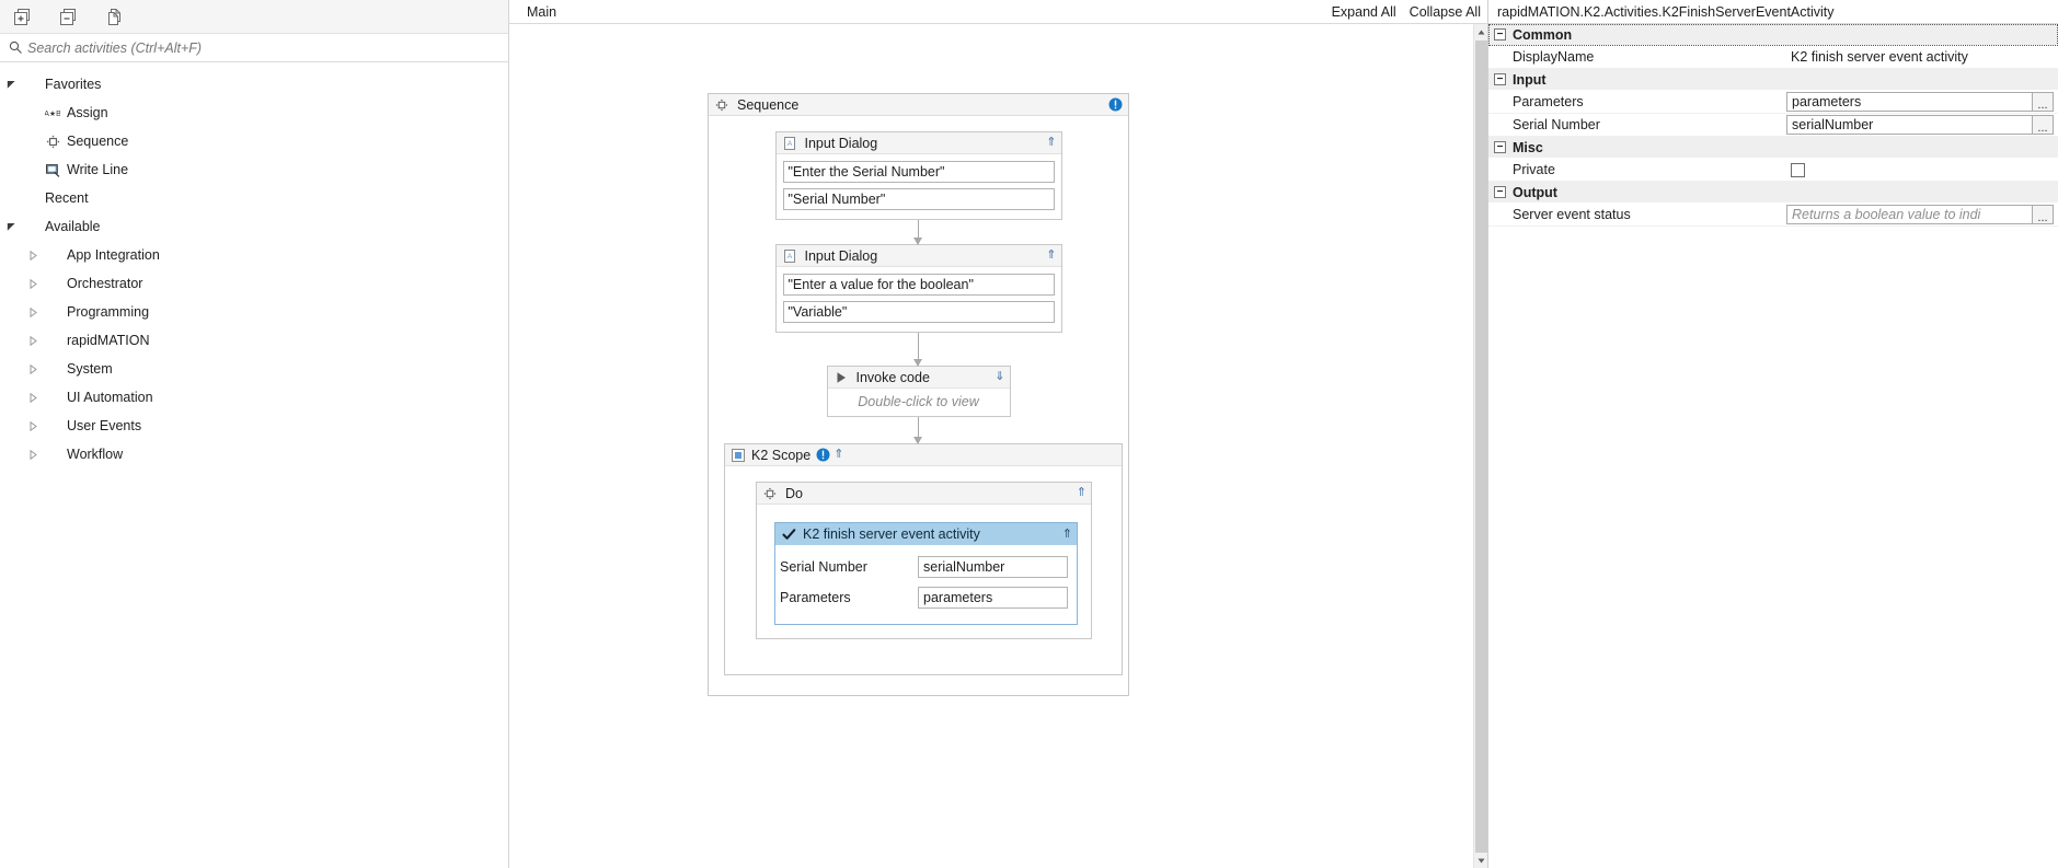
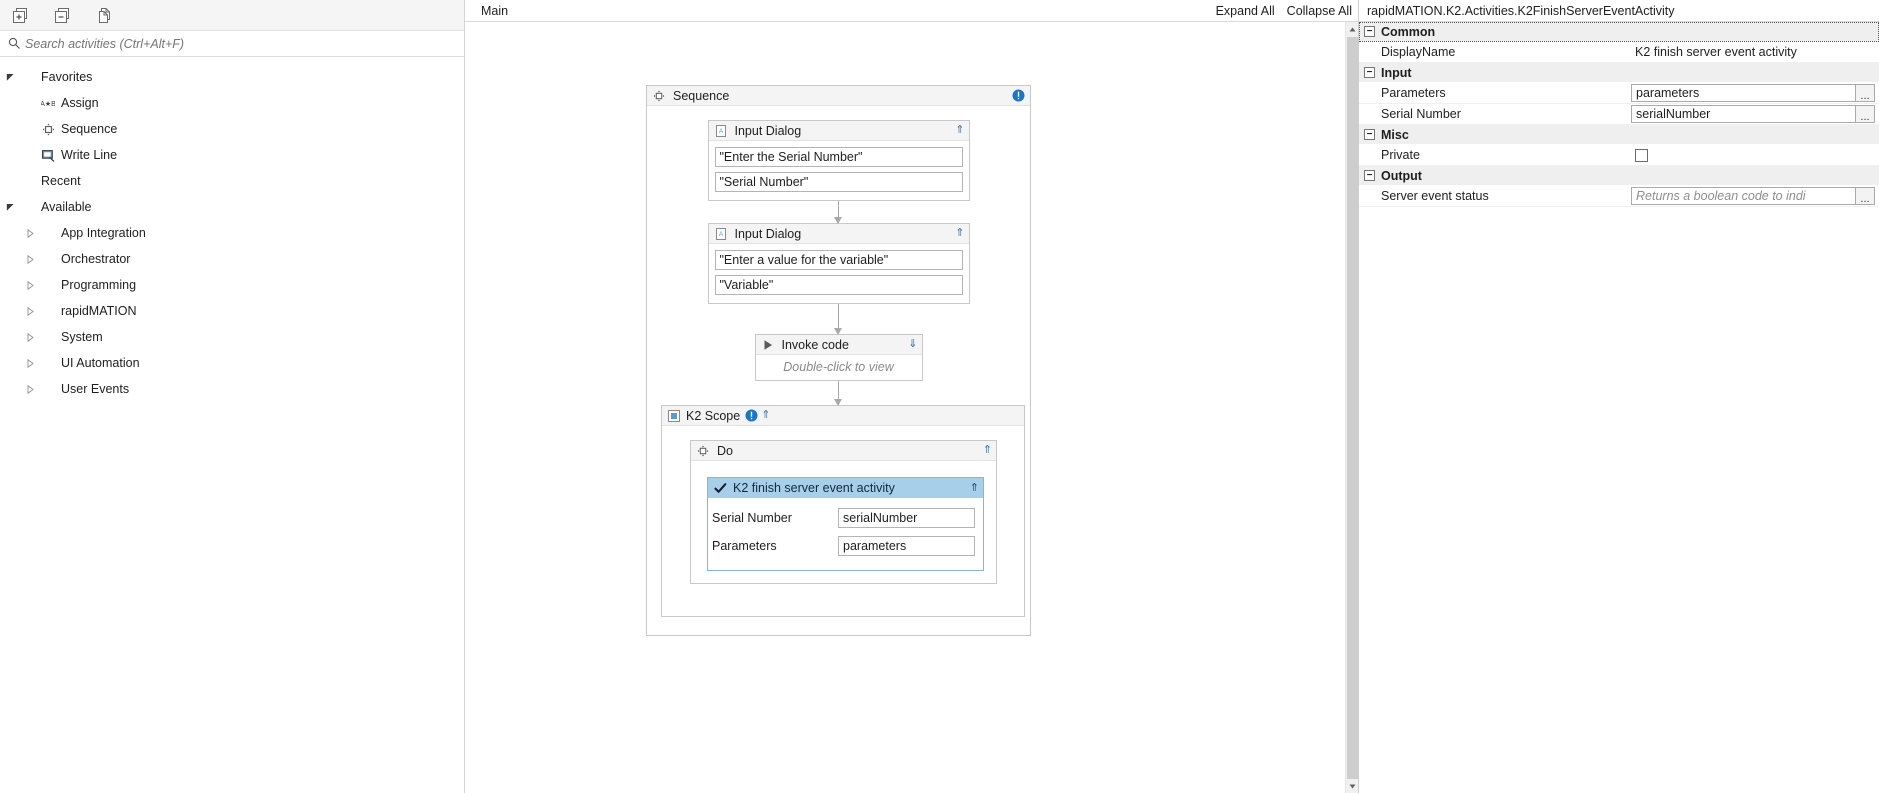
  Search activities (Ctrl+Alt+F)
  Favorites
  Assign
  Sequence
  Write Line
  Recent
  Available
  App Integration
  Orchestrator
  Programming
  rapidMATION
  System
  UI Automation
  User Events
- Workflow
  Main
  Expand All
  Collapse All
  Sequence
  Input Dialog
  ⇑
  "Enter the Serial Number"
  "Serial Number"
  Input Dialog
  ⇑
- "Enter a value for the boolean"
+ "Enter a value for the variable"
  "Variable"
  Invoke code
  ⇓
  Double-click to view
  K2 Scope
  ⇑
  Do
  ⇑
  K2 finish server event activity
  ⇑
  Serial Number
  serialNumber
  Parameters
  parameters
  rapidMATION.K2.Activities.K2FinishServerEventActivity
  −
  Common
  DisplayName
  K2 finish server event activity
  −
  Input
  Parameters
  parameters
  ...
  Serial Number
  serialNumber
  ...
  −
  Misc
  Private
  −
  Output
  Server event status
- Returns a boolean value to indi
+ Returns a boolean code to indi
  ...
